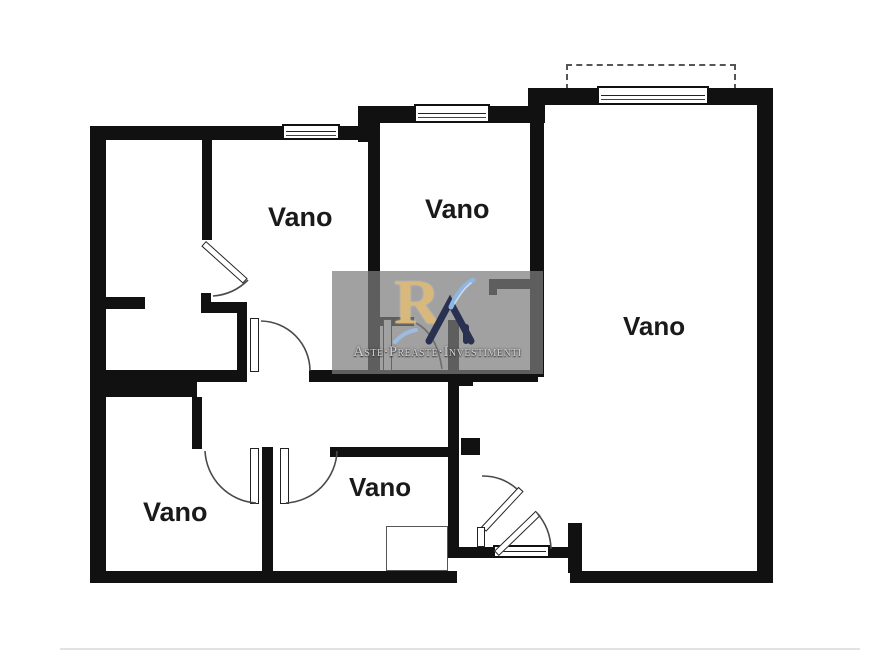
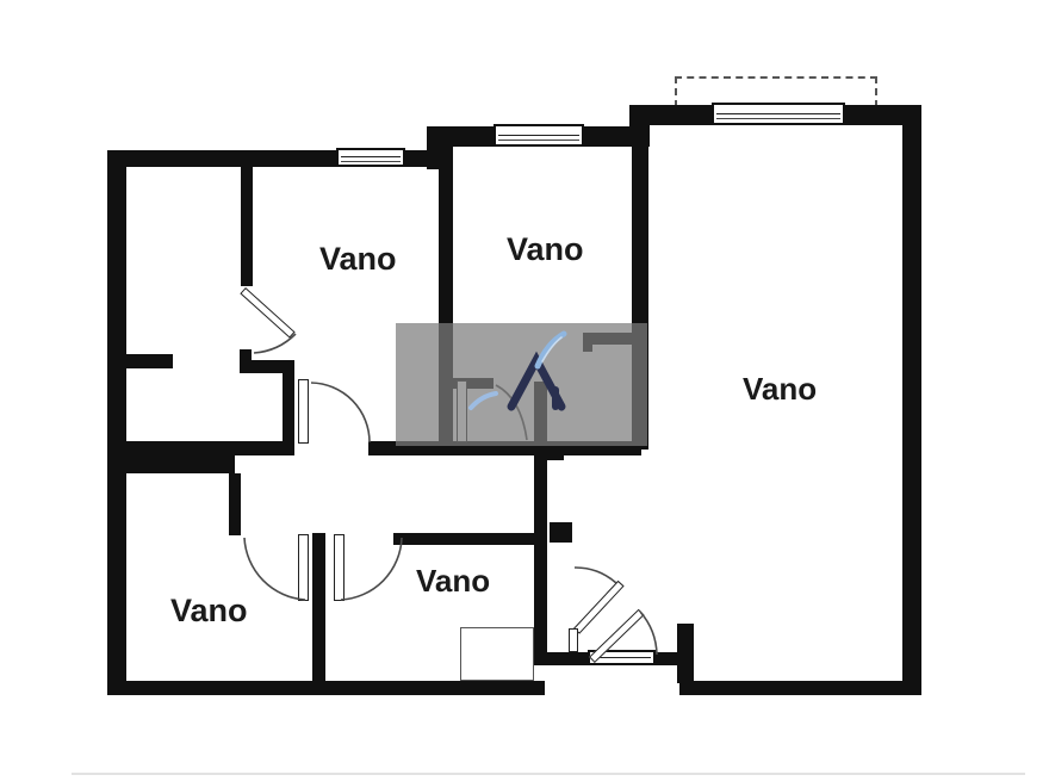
  Vano
  Vano
  Vano
  Vano
  Vano
- R
- Aste·Preaste·Investimenti
